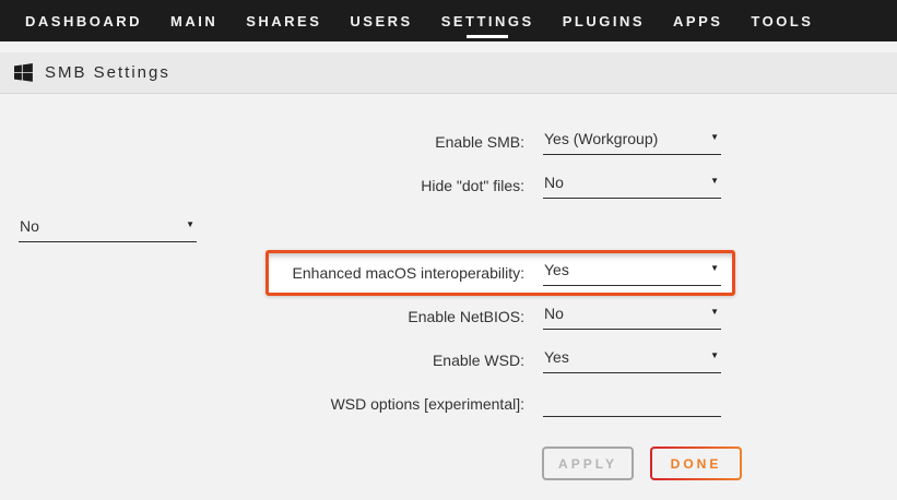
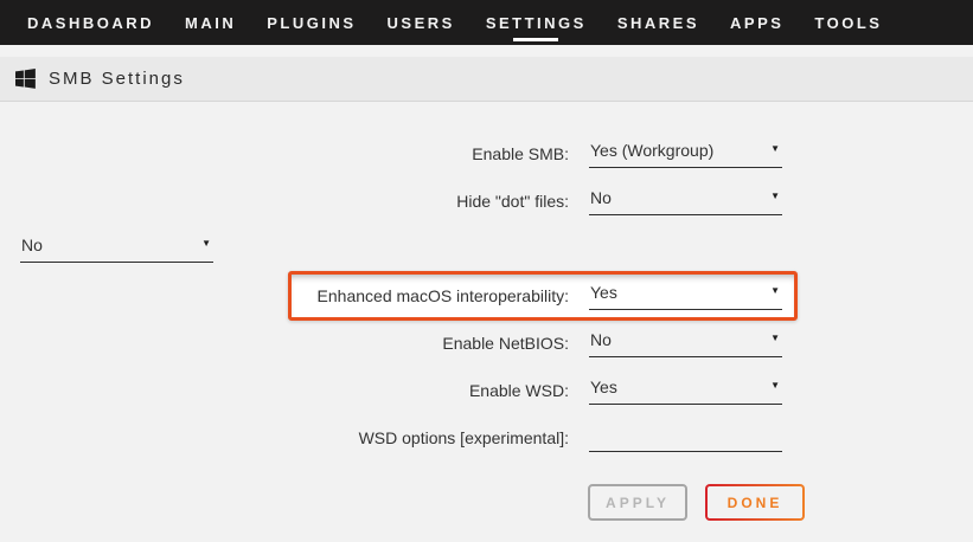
  DASHBOARD
  MAIN
- SHARES
+ PLUGINS
  USERS
  SETTINGS
- PLUGINS
+ SHARES
  APPS
  TOOLS
  SMB Settings
  Enable SMB:
  Yes (Workgroup)
  ▼
  Hide "dot" files:
  No
  ▼
  No
  ▼
  Enhanced macOS interoperability:
  Yes
  ▼
  Enable NetBIOS:
  No
  ▼
  Enable WSD:
  Yes
  ▼
  WSD options [experimental]:
  APPLY
  DONE
